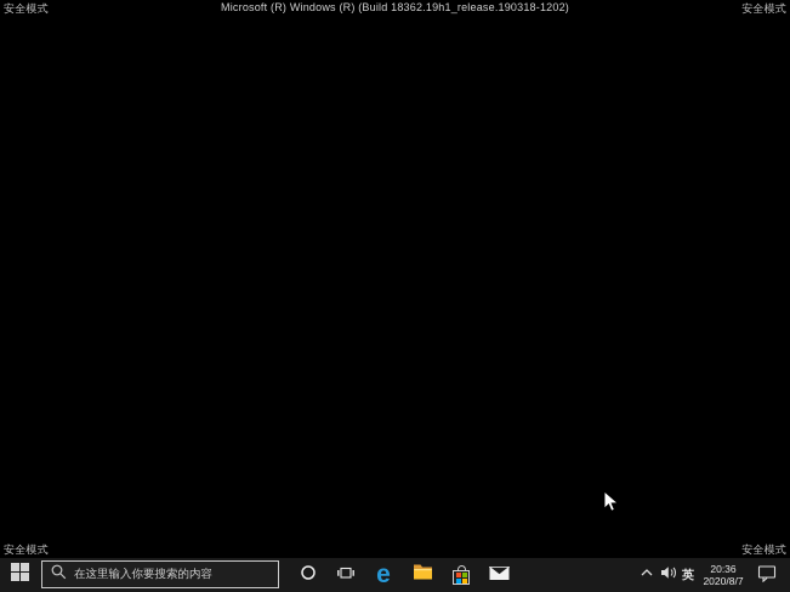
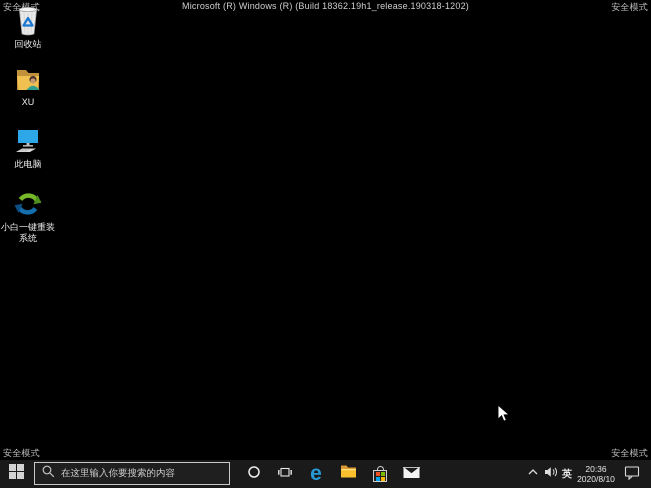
  Microsoft (R) Windows (R) (Build 18362.19h1_release.190318-1202)
  安全模式
  安全模式
  安全模式
  安全模式
+ 回收站
+ XU
+ 此电脑
+ 小白一键重装系统
  在这里输入你要搜索的内容
  e
  英
  20:36
- 2020/8/7
+ 2020/8/10
